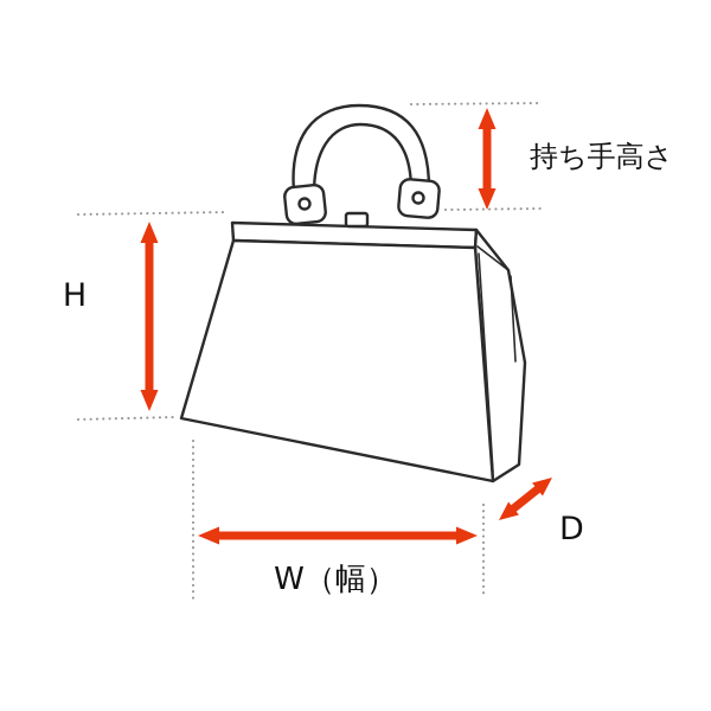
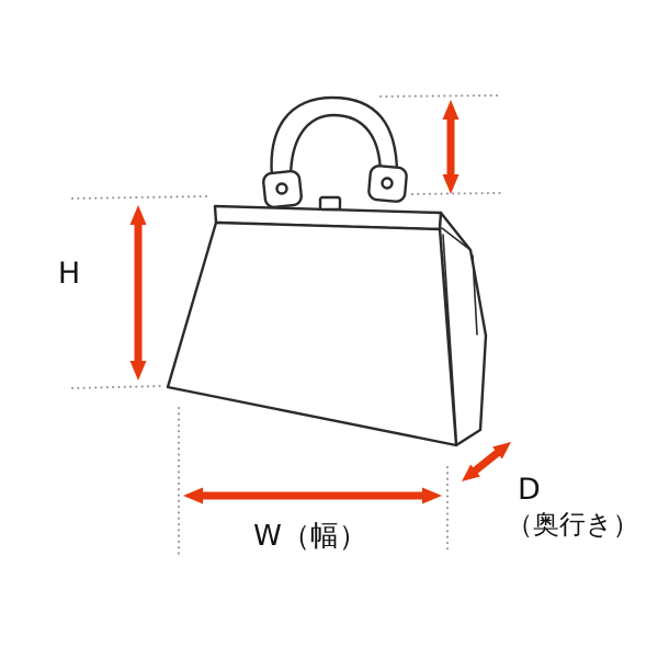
- 持ち手高さ
  H
  W（幅）
  D
+ （奥行き）
